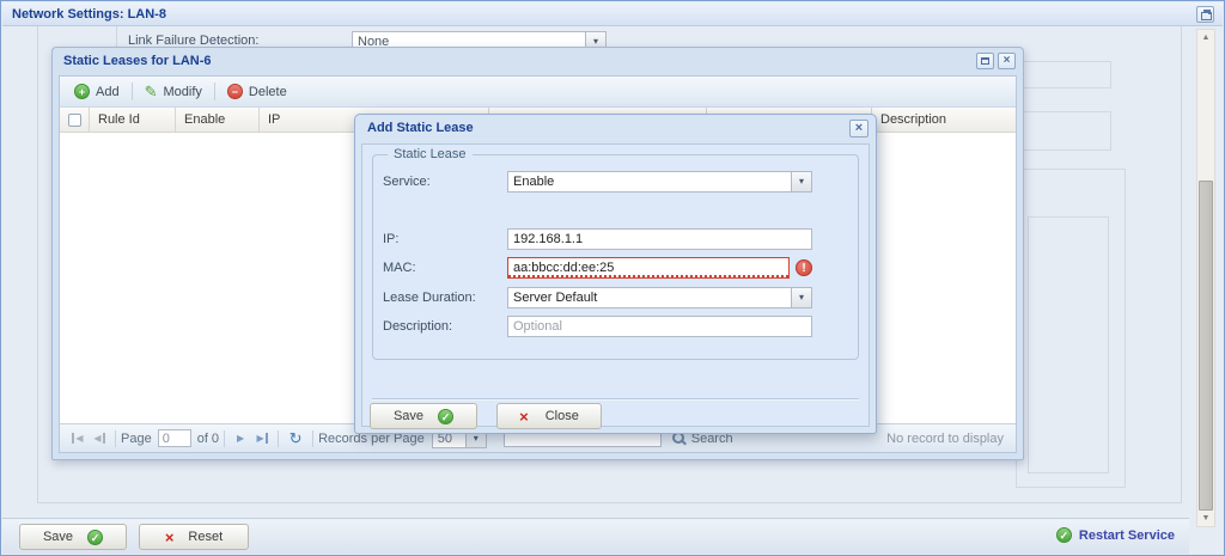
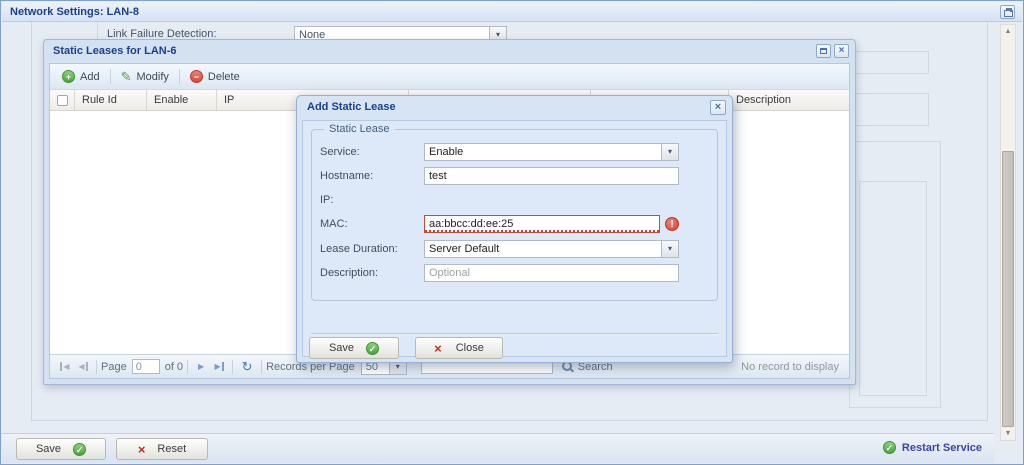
  Network Settings: LAN-8
  Link Failure Detection:
  None
  ▾
  Static Leases for LAN-6
  ×
  +
  Add
  ✎
  Modify
  −
  Delete
  Rule Id
  Enable
  IP
  Description
  ◀
  ◀
  Page
  0
  of 0
  ▶
  ▶
  ↻
  Records per Page
  50
  ▾
  Search
  No record to display
  Add Static Lease
  ×
  Static Lease
  Service:
  Enable
  ▾
+ Hostname:
+ test
  IP:
- 192.168.1.1
  MAC:
  aa:bbcc:dd:ee:25
  !
  Lease Duration:
  Server Default
  ▾
  Description:
  Optional
  Save
  ✓
  ×
  Close
  Save
  ✓
  ×
  Reset
  ✓
  Restart Service
